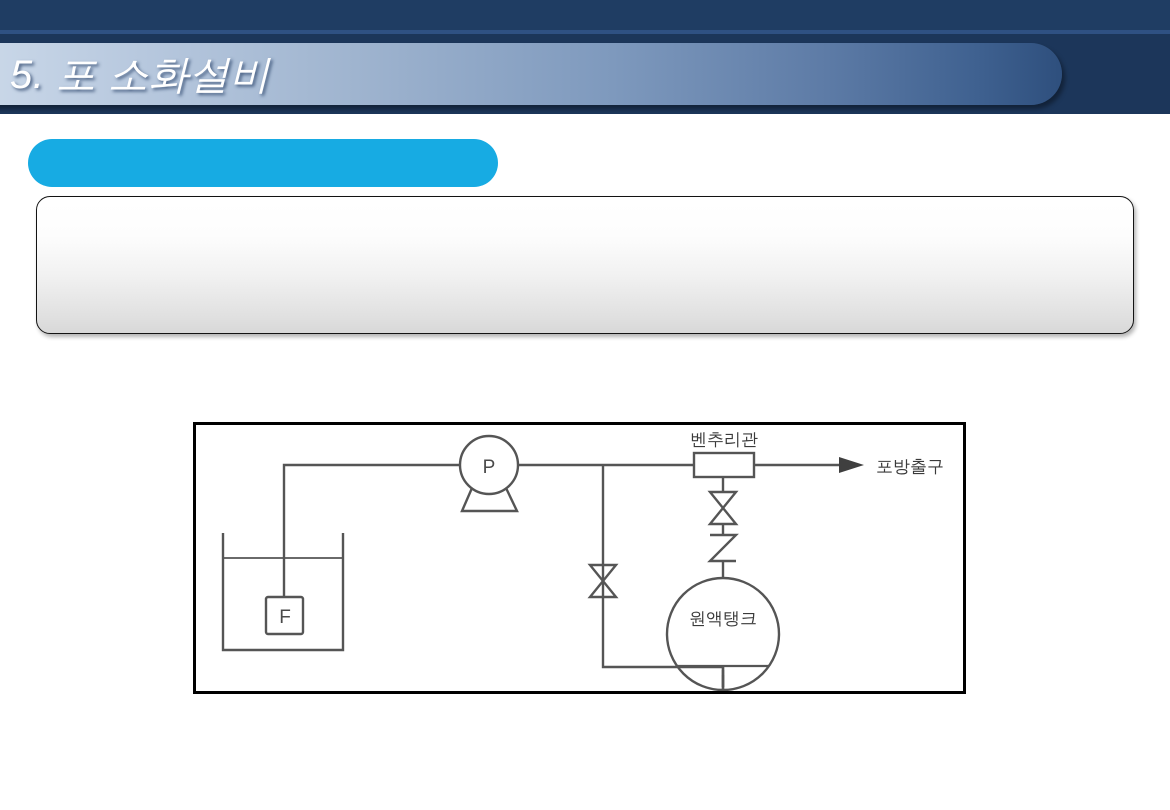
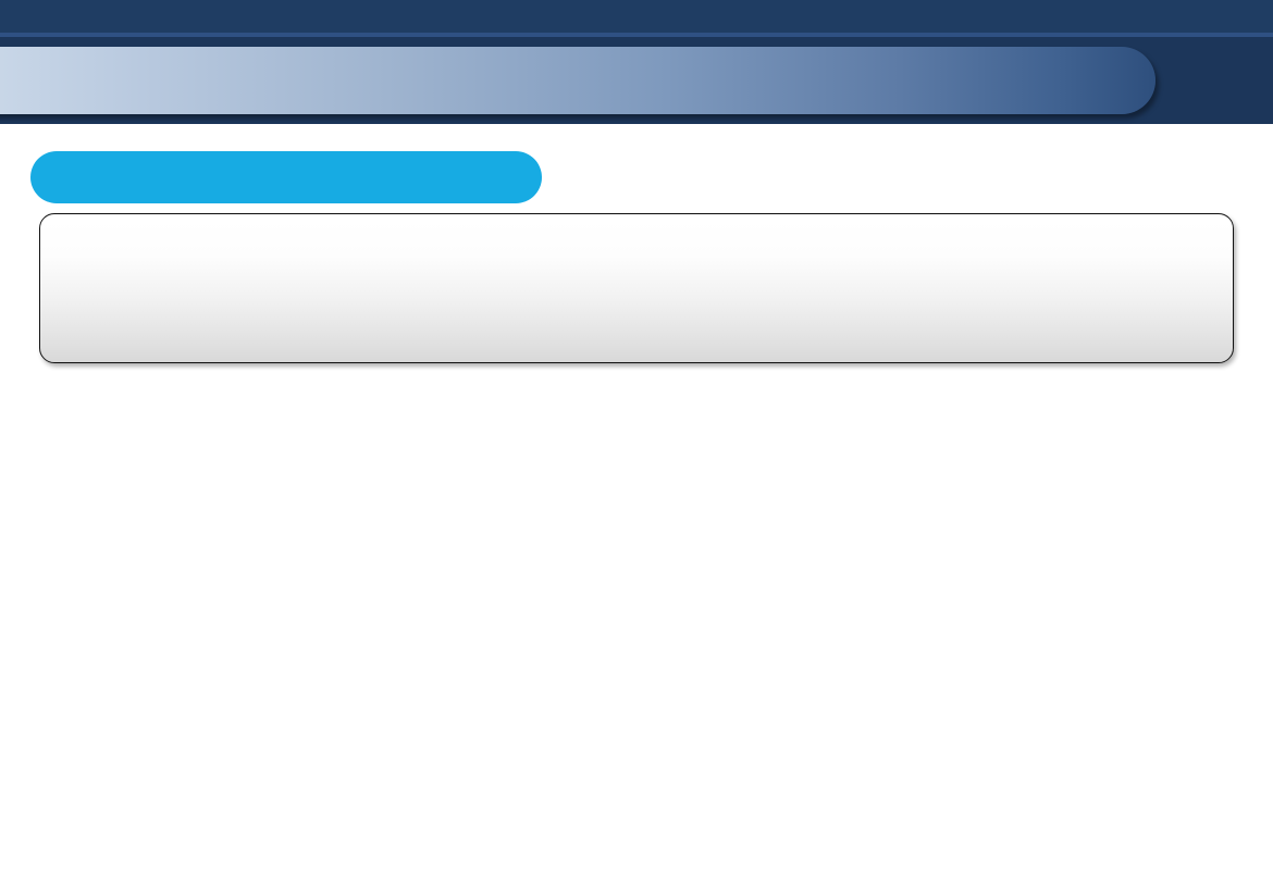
- 5. 포 소화설비
- 벤추리관
- 포방출구
- 원액탱크
- P
- F
